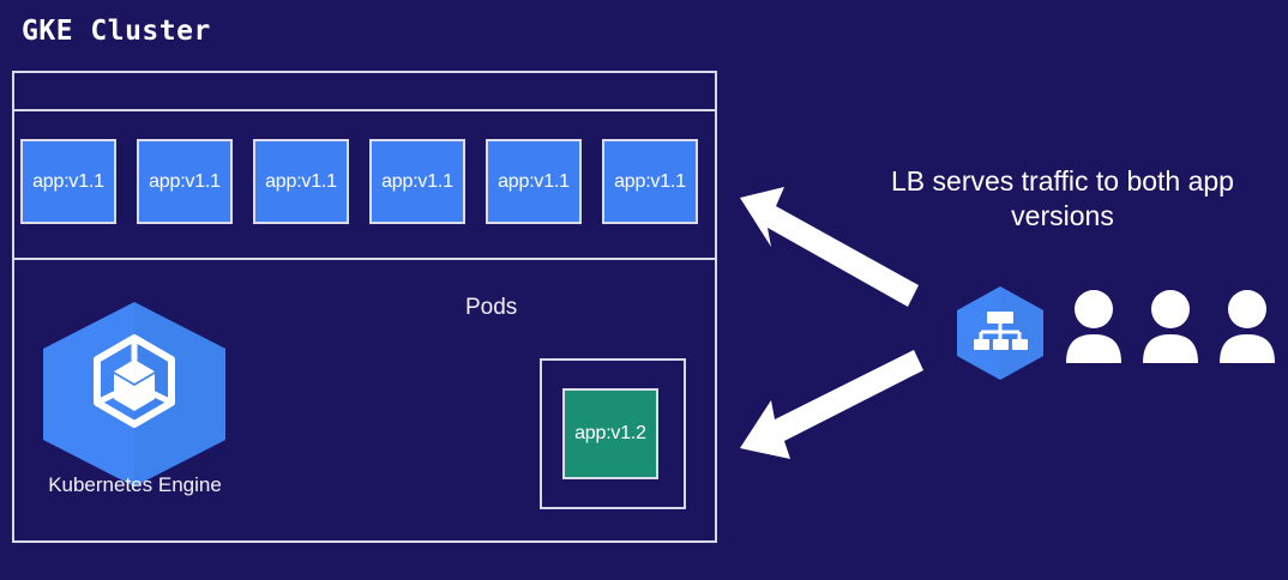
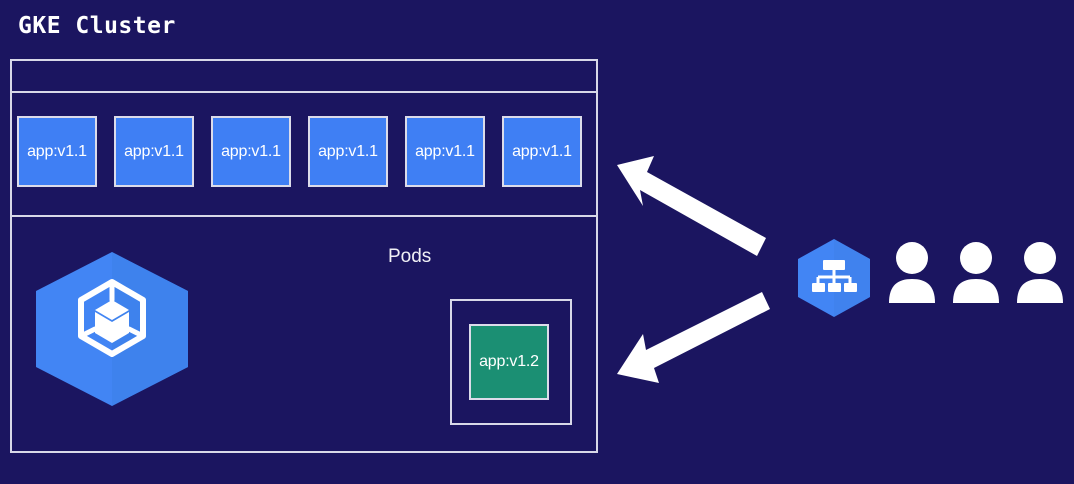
  GKE Cluster
  app:v1.1
  app:v1.1
  app:v1.1
  app:v1.1
  app:v1.1
  app:v1.1
  Pods
  app:v1.2
- Kubernetes Engine
- LB serves traffic to both app versions
